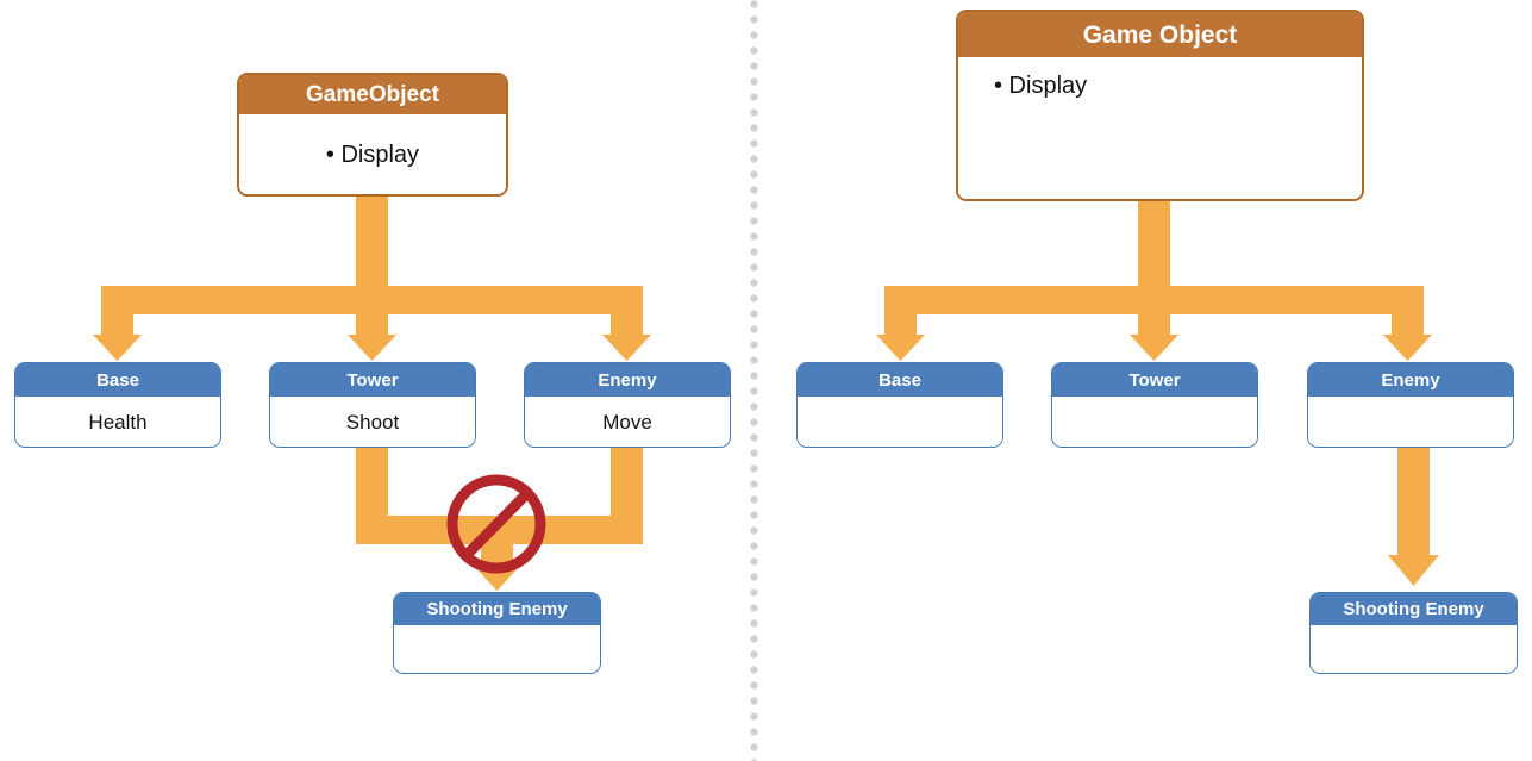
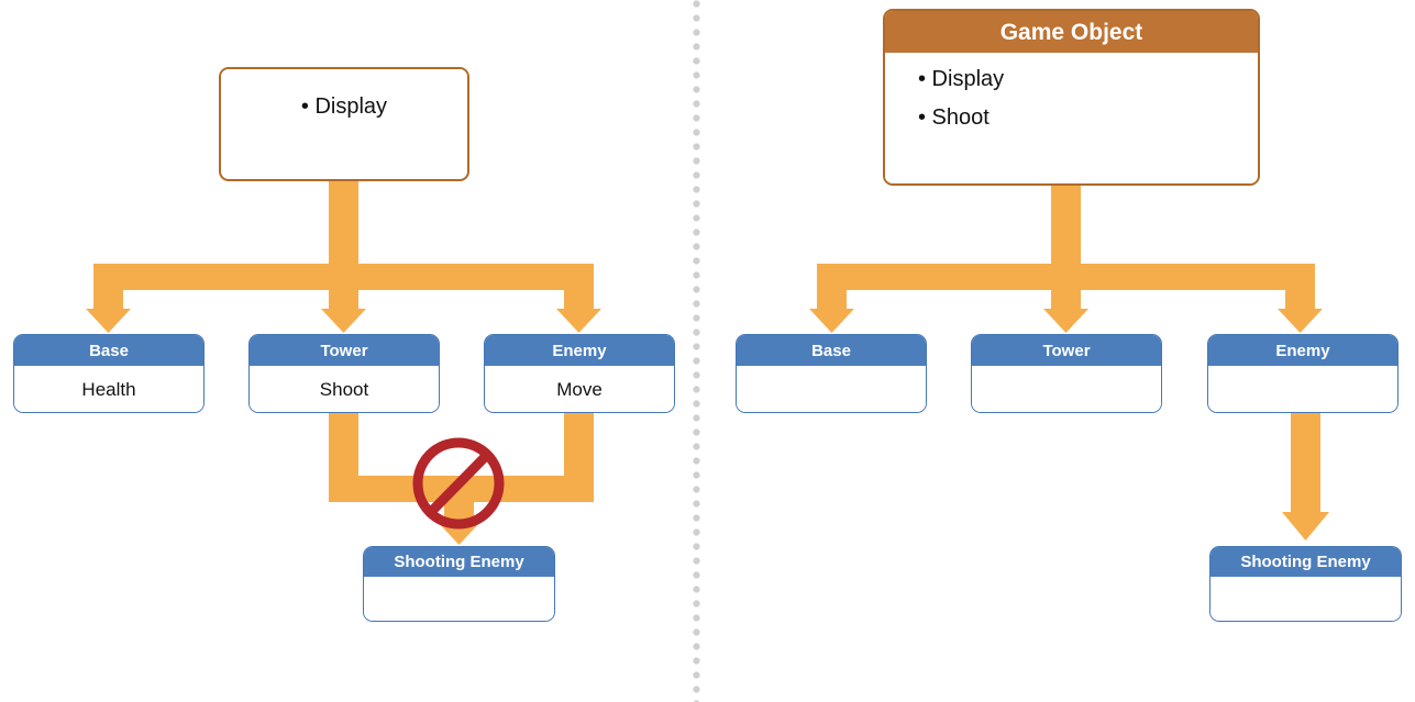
- GameObject
  • Display
  Base
  Health
  Tower
  Shoot
  Enemy
  Move
  Shooting Enemy
  Game Object
  • Display
+ • Shoot
  Base
  Tower
  Enemy
  Shooting Enemy
